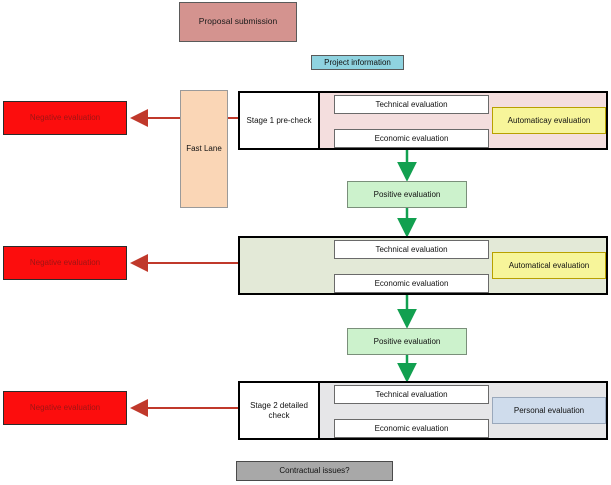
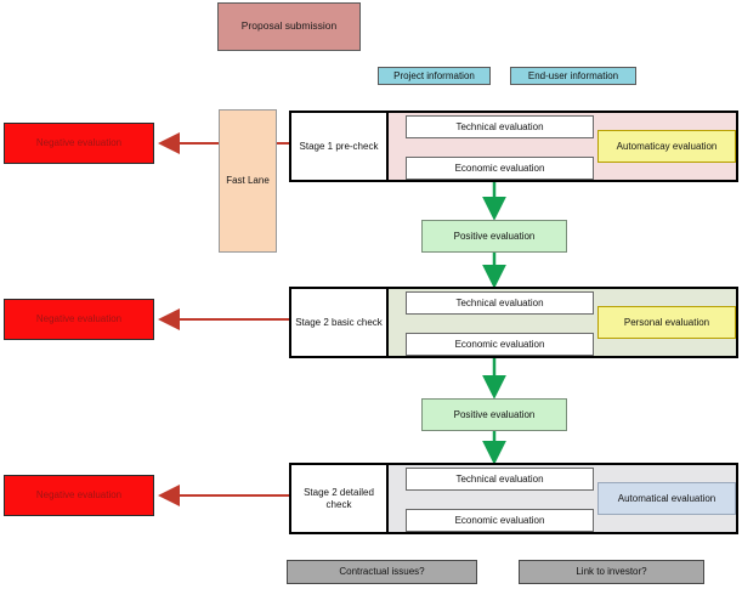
  Proposal submission
  Project information
+ End-user information
  Negative evaluation
  Negative evaluation
  Negative evaluation
  Fast Lane
  Stage 1 pre-check
  Technical evaluation
  Economic evaluation
  Automaticay evaluation
+ Stage 2 basic check
  Technical evaluation
  Economic evaluation
- Automatical evaluation
+ Personal evaluation
  Stage 2 detailed check
  Technical evaluation
  Economic evaluation
- Personal evaluation
+ Automatical evaluation
  Positive evaluation
  Positive evaluation
  Contractual issues?
+ Link to investor?
